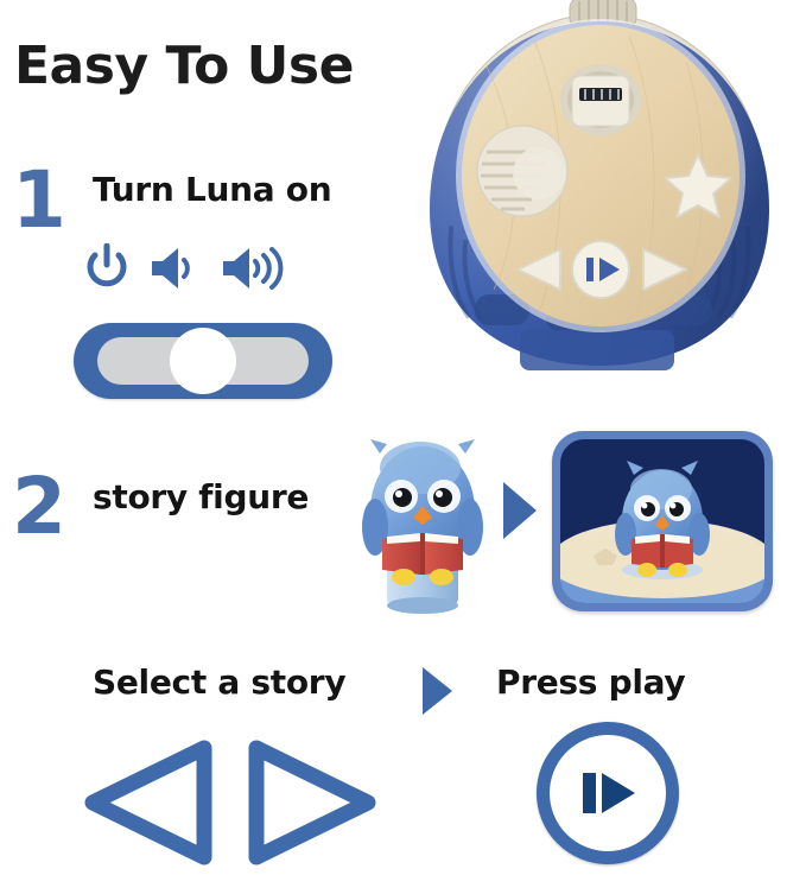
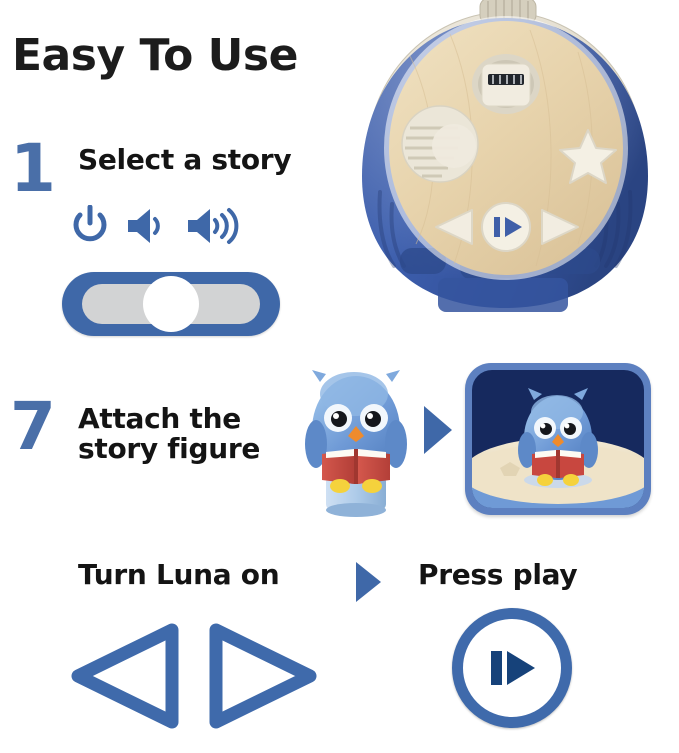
  Easy To Use
  1
- Turn Luna on
+ Select a story
- 2
+ 7
+ Attach the
  story figure
- Select a story
+ Turn Luna on
  Press play
